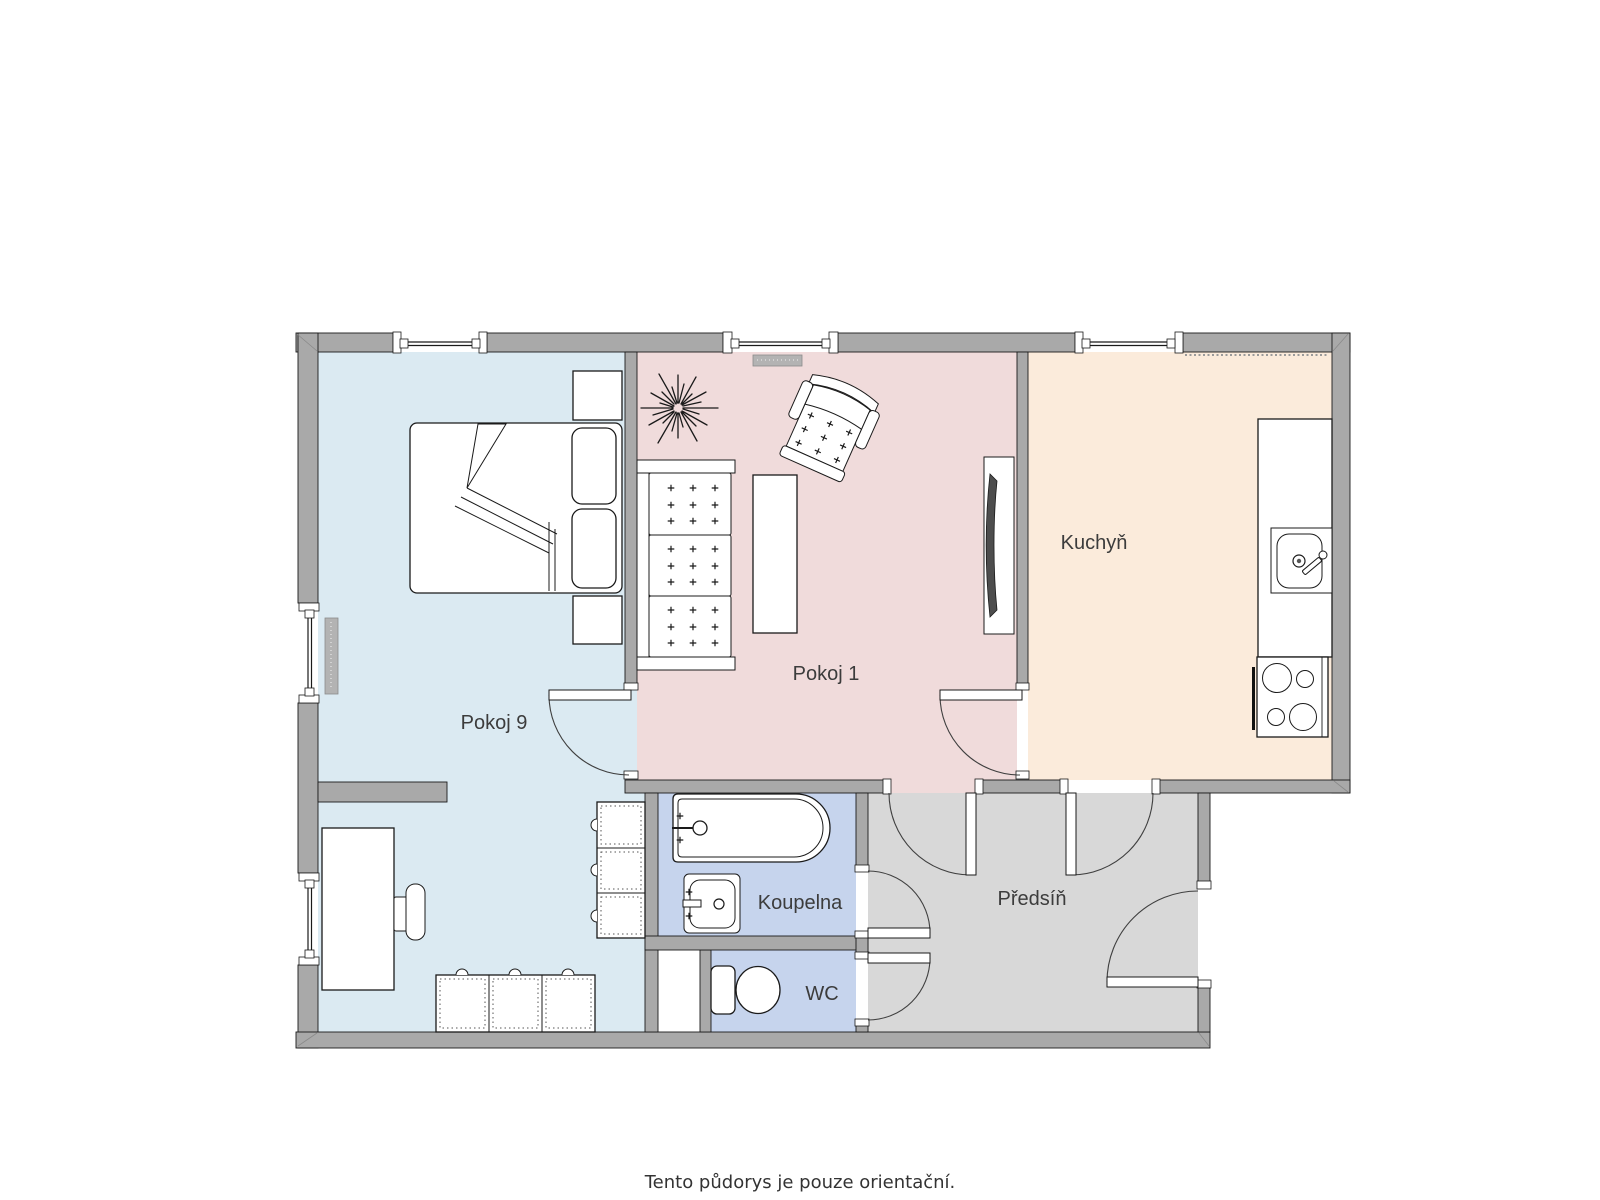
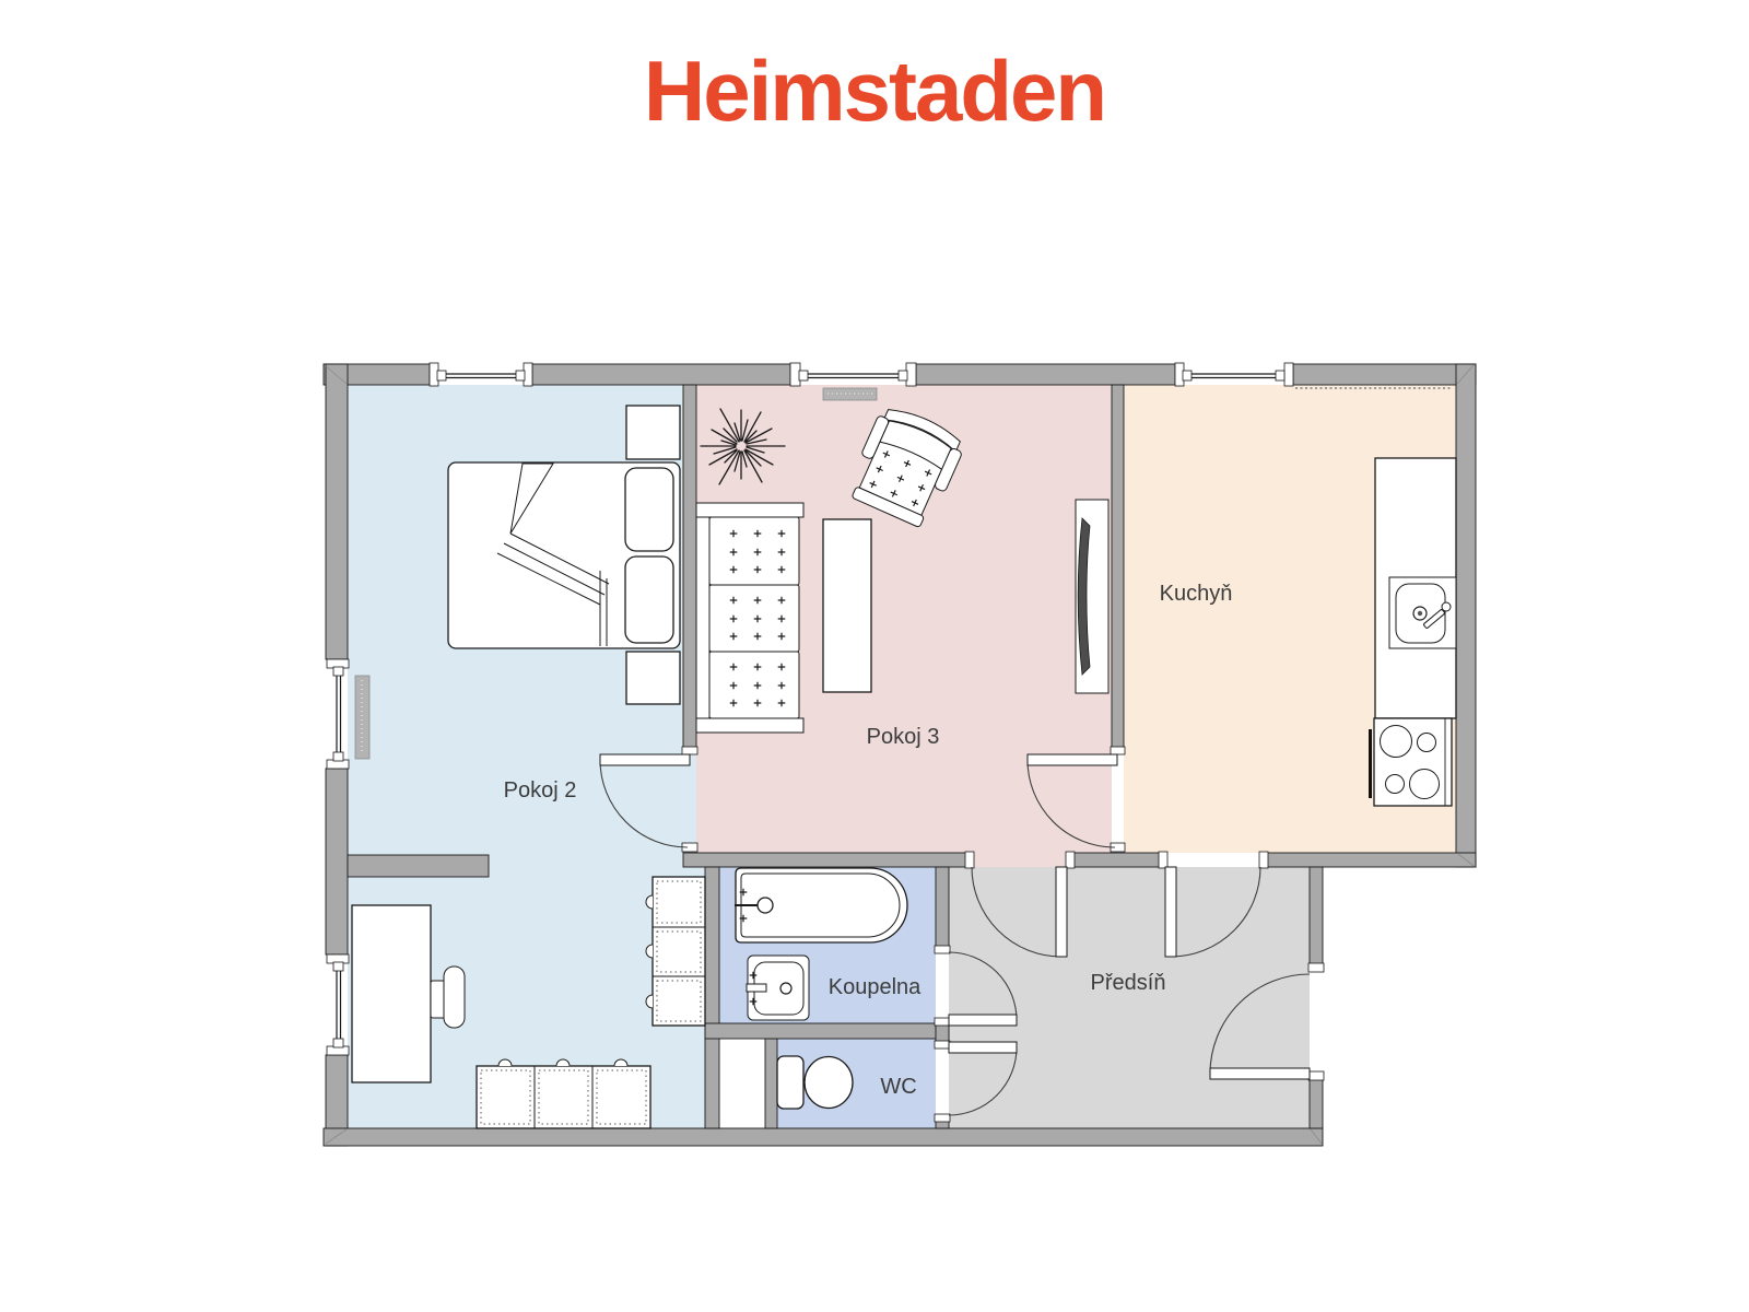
+ Heimstaden
- Pokoj 9
+ Pokoj 2
- Pokoj 1
+ Pokoj 3
  Kuchyň
  Koupelna
  WC
  Předsíň
- Tento půdorys je pouze orientační.
